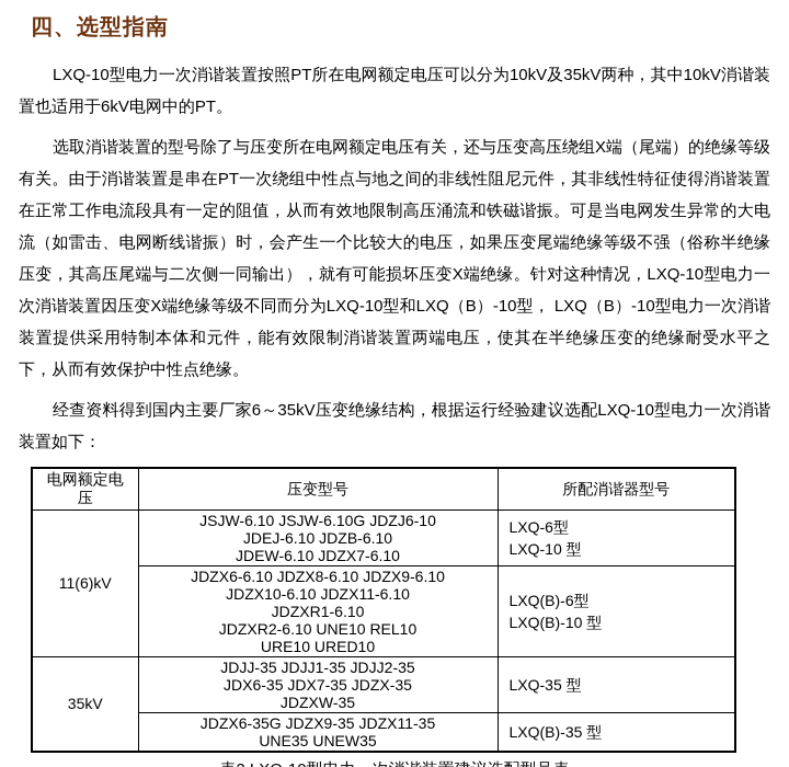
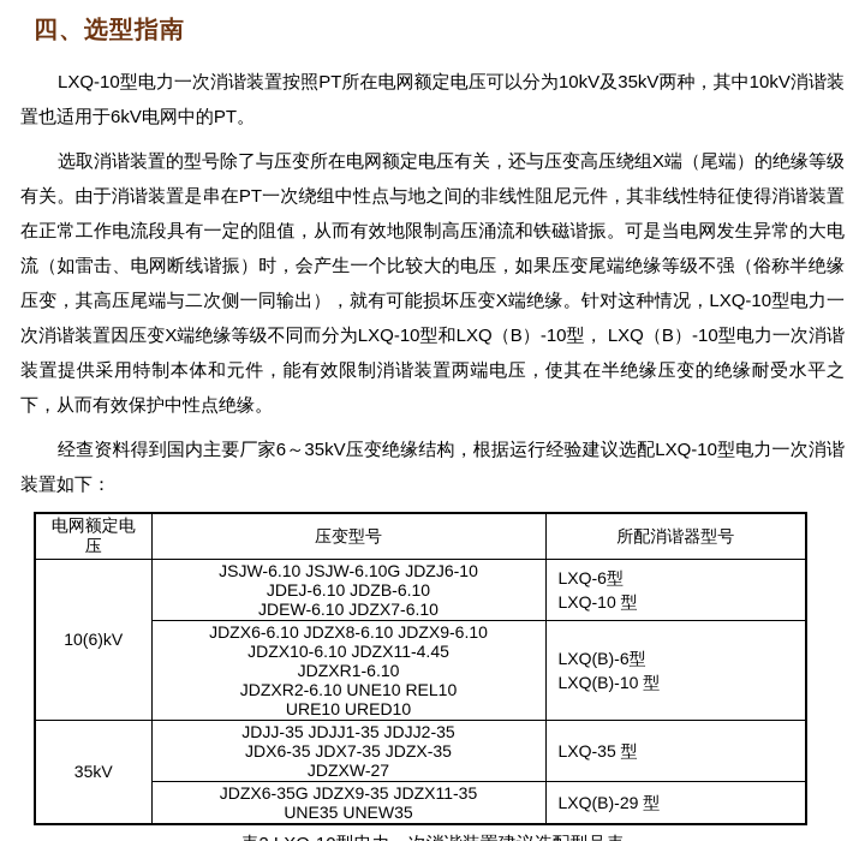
  四、选型指南
  LXQ-10型电力一次消谐装置按照PT所在电网额定电压可以分为10kV及35kV两种，其中10kV消谐装置也适用于6kV电网中的PT。
  选取消谐装置的型号除了与压变所在电网额定电压有关，还与压变高压绕组X端（尾端）的绝缘等级有关。由于消谐装置是串在PT一次绕组中性点与地之间的非线性阻尼元件，其非线性特征使得消谐装置在正常工作电流段具有一定的阻值，从而有效地限制高压涌流和铁磁谐振。可是当电网发生异常的大电流（如雷击、电网断线谐振）时，会产生一个比较大的电压，如果压变尾端绝缘等级不强（俗称半绝缘压变，其高压尾端与二次侧一同输出），就有可能损坏压变X端绝缘。针对这种情况，LXQ-10型电力一次消谐装置因压变X端绝缘等级不同而分为LXQ-10型和LXQ（B）-10型， LXQ（B）-10型电力一次消谐装置提供采用特制本体和元件，能有效限制消谐装置两端电压，使其在半绝缘压变的绝缘耐受水平之下，从而有效保护中性点绝缘。
  经查资料得到国内主要厂家6～35kV压变绝缘结构，根据运行经验建议选配LXQ-10型电力一次消谐装置如下：
  电网额定电压	压变型号	所配消谐器型号
- 11(6)kV	JSJW-6.10 JSJW-6.10G JDZJ6-10 JDEJ-6.10 JDZB-6.10 JDEW-6.10 JDZX7-6.10	LXQ-6型 LXQ-10 型
+ 10(6)kV	JSJW-6.10 JSJW-6.10G JDZJ6-10 JDEJ-6.10 JDZB-6.10 JDEW-6.10 JDZX7-6.10	LXQ-6型 LXQ-10 型
- JDZX6-6.10 JDZX8-6.10 JDZX9-6.10 JDZX10-6.10 JDZX11-6.10 JDZXR1-6.10 JDZXR2-6.10 UNE10 REL10 URE10 URED10	LXQ(B)-6型 LXQ(B)-10 型
+ JDZX6-6.10 JDZX8-6.10 JDZX9-6.10 JDZX10-6.10 JDZX11-4.45 JDZXR1-6.10 JDZXR2-6.10 UNE10 REL10 URE10 URED10	LXQ(B)-6型 LXQ(B)-10 型
- 35kV	JDJJ-35 JDJJ1-35 JDJJ2-35 JDX6-35 JDX7-35 JDZX-35 JDZXW-35	LXQ-35 型
+ 35kV	JDJJ-35 JDJJ1-35 JDJJ2-35 JDX6-35 JDX7-35 JDZX-35 JDZXW-27	LXQ-35 型
- JDZX6-35G JDZX9-35 JDZX11-35 UNE35 UNEW35	LXQ(B)-35 型
+ JDZX6-35G JDZX9-35 JDZX11-35 UNE35 UNEW35	LXQ(B)-29 型
